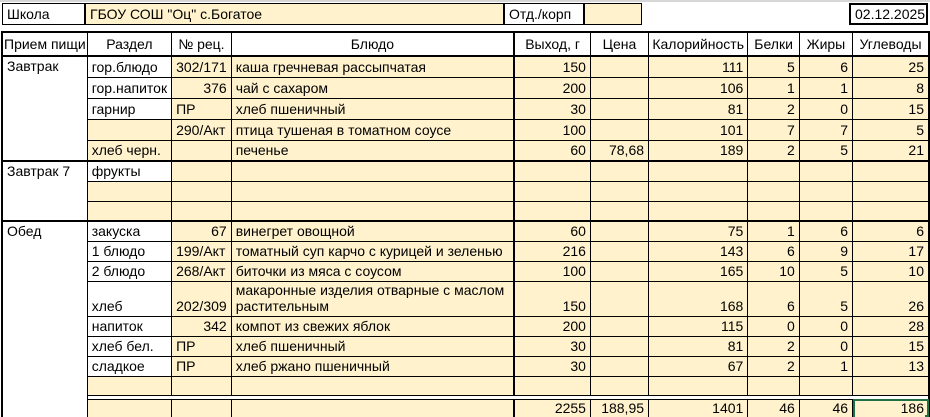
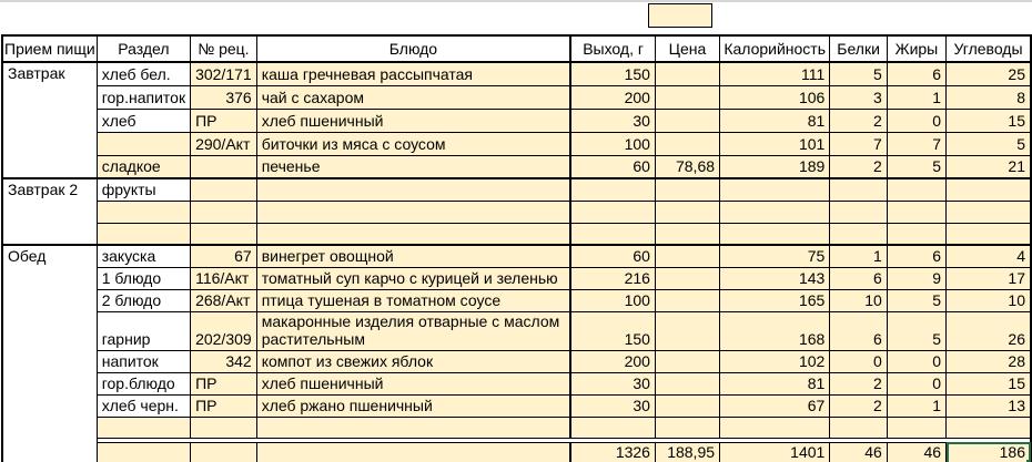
- Школа
- ГБОУ СОШ "Оц" с.Богатое
- Отд./корп
- 02.12.2025
  Прием пищи	Раздел	№ рец.	Блюдо	Выход, г	Цена	Калорийность	Белки	Жиры	Углеводы
- Завтрак	гор.блюдо	302/171	каша гречневая рассыпчатая	150		111	5	6	25
+ Завтрак	хлеб бел.	302/171	каша гречневая рассыпчатая	150		111	5	6	25
- гор.напиток	376	чай с сахаром	200		106	1	1	8
+ гор.напиток	376	чай с сахаром	200		106	3	1	8
- гарнир	ПР	хлеб пшеничный	30		81	2	0	15
+ хлеб	ПР	хлеб пшеничный	30		81	2	0	15
- 	290/Акт	птица тушеная в томатном соусе	100		101	7	7	5
+ 	290/Акт	биточки из мяса с соусом	100		101	7	7	5
- хлеб черн.		печенье	60	78,68	189	2	5	21
+ сладкое		печенье	60	78,68	189	2	5	21
- Завтрак 7	фрукты
+ Завтрак 2	фрукты
- Обед	закуска	67	винегрет овощной	60		75	1	6	6
+ Обед	закуска	67	винегрет овощной	60		75	1	6	4
- 1 блюдо	199/Акт	томатный суп карчо с курицей и зеленью	216		143	6	9	17
+ 1 блюдо	116/Акт	томатный суп карчо с курицей и зеленью	216		143	6	9	17
- 2 блюдо	268/Акт	биточки из мяса с соусом	100		165	10	5	10
+ 2 блюдо	268/Акт	птица тушеная в томатном соусе	100		165	10	5	10
- хлеб	202/309	макаронные изделия отварные с маслом растительным	150		168	6	5	26
+ гарнир	202/309	макаронные изделия отварные с маслом растительным	150		168	6	5	26
- напиток	342	компот из свежих яблок	200		115	0	0	28
+ напиток	342	компот из свежих яблок	200		102	0	0	28
- хлеб бел.	ПР	хлеб пшеничный	30		81	2	0	15
+ гор.блюдо	ПР	хлеб пшеничный	30		81	2	0	15
- сладкое	ПР	хлеб ржано пшеничный	30		67	2	1	13
+ хлеб черн.	ПР	хлеб ржано пшеничный	30		67	2	1	13
- 			2255	188,95	1401	46	46	186
+ 			1326	188,95	1401	46	46	186
